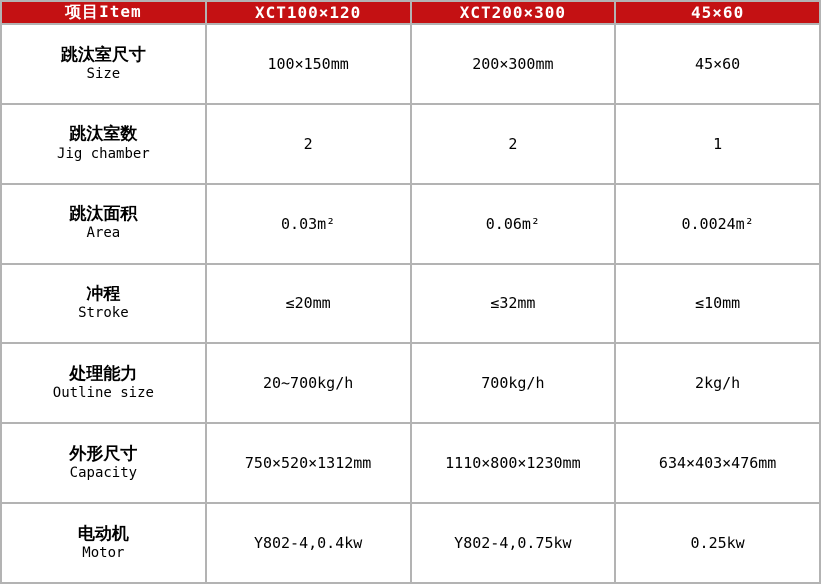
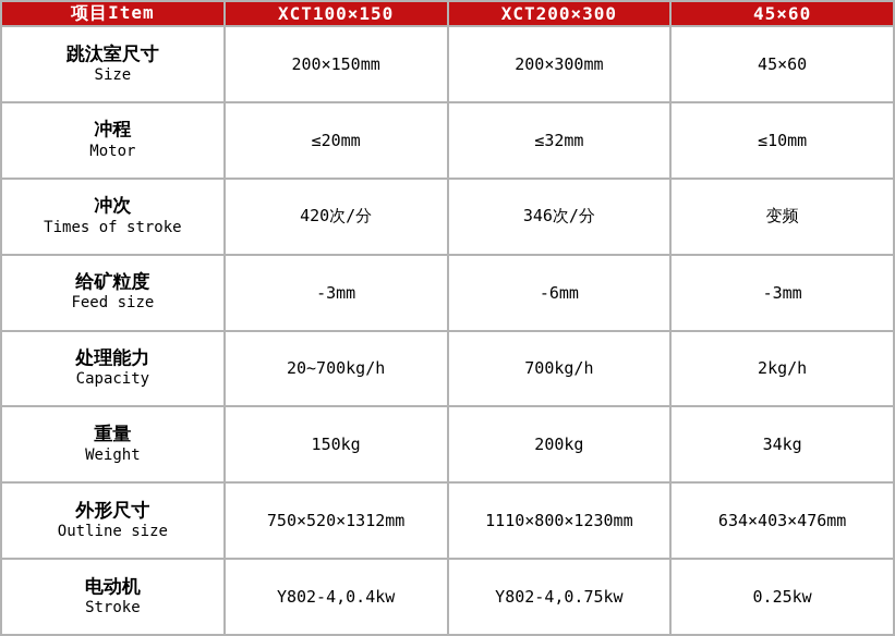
- 项目Item	XCT100×120	XCT200×300	45×60
+ 项目Item	XCT100×150	XCT200×300	45×60
- 跳汰室尺寸 Size	100×150mm	200×300mm	45×60
+ 跳汰室尺寸 Size	200×150mm	200×300mm	45×60
- 跳汰室数 Jig chamber	2	2	1
- 跳汰面积 Area	0.03m²	0.06m²	0.0024m²
- 冲程 Stroke	≤20mm	≤32mm	≤10mm
+ 冲程 Motor	≤20mm	≤32mm	≤10mm
+ 冲次 Times of stroke	420次/分	346次/分	变频
+ 给矿粒度 Feed size	-3mm	-6mm	-3mm
- 处理能力 Outline size	20~700kg/h	700kg/h	2kg/h
+ 处理能力 Capacity	20~700kg/h	700kg/h	2kg/h
+ 重量 Weight	150kg	200kg	34kg
- 外形尺寸 Capacity	750×520×1312mm	1110×800×1230mm	634×403×476mm
+ 外形尺寸 Outline size	750×520×1312mm	1110×800×1230mm	634×403×476mm
- 电动机 Motor	Y802-4,0.4kw	Y802-4,0.75kw	0.25kw
+ 电动机 Stroke	Y802-4,0.4kw	Y802-4,0.75kw	0.25kw
